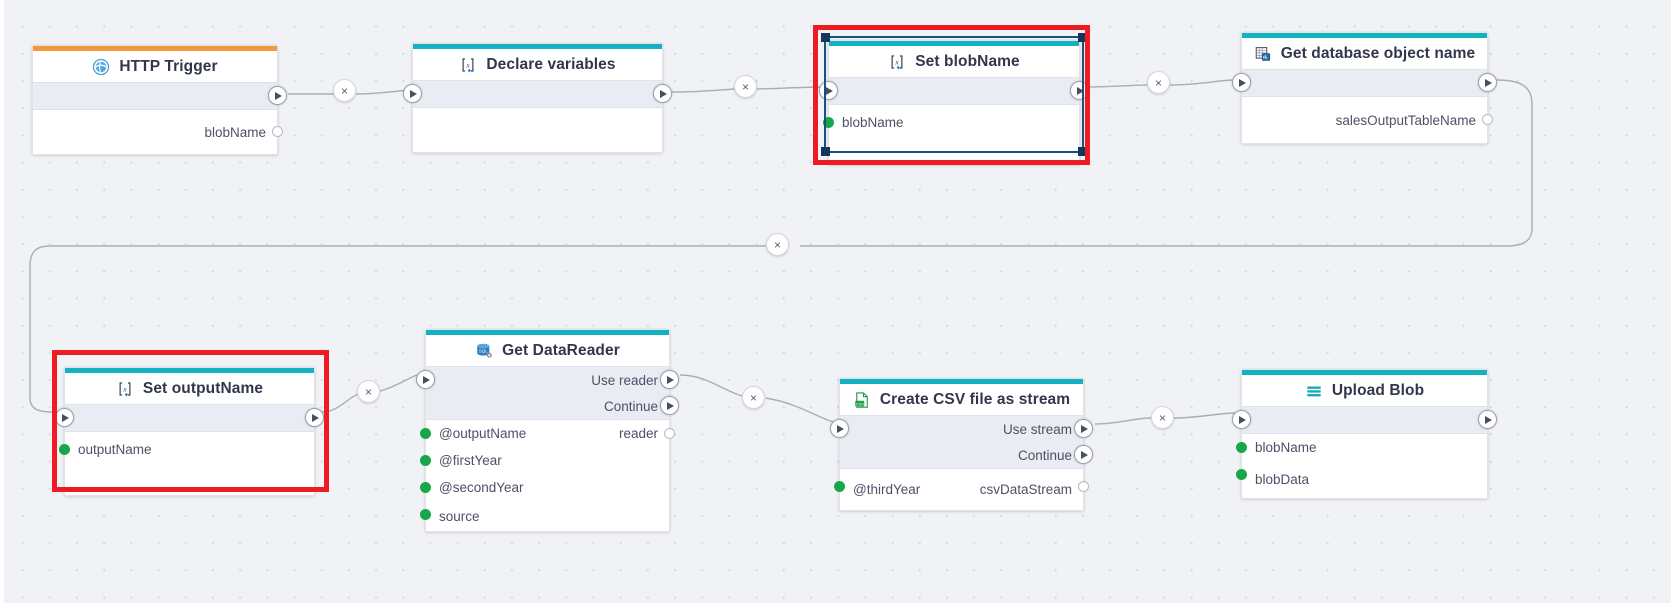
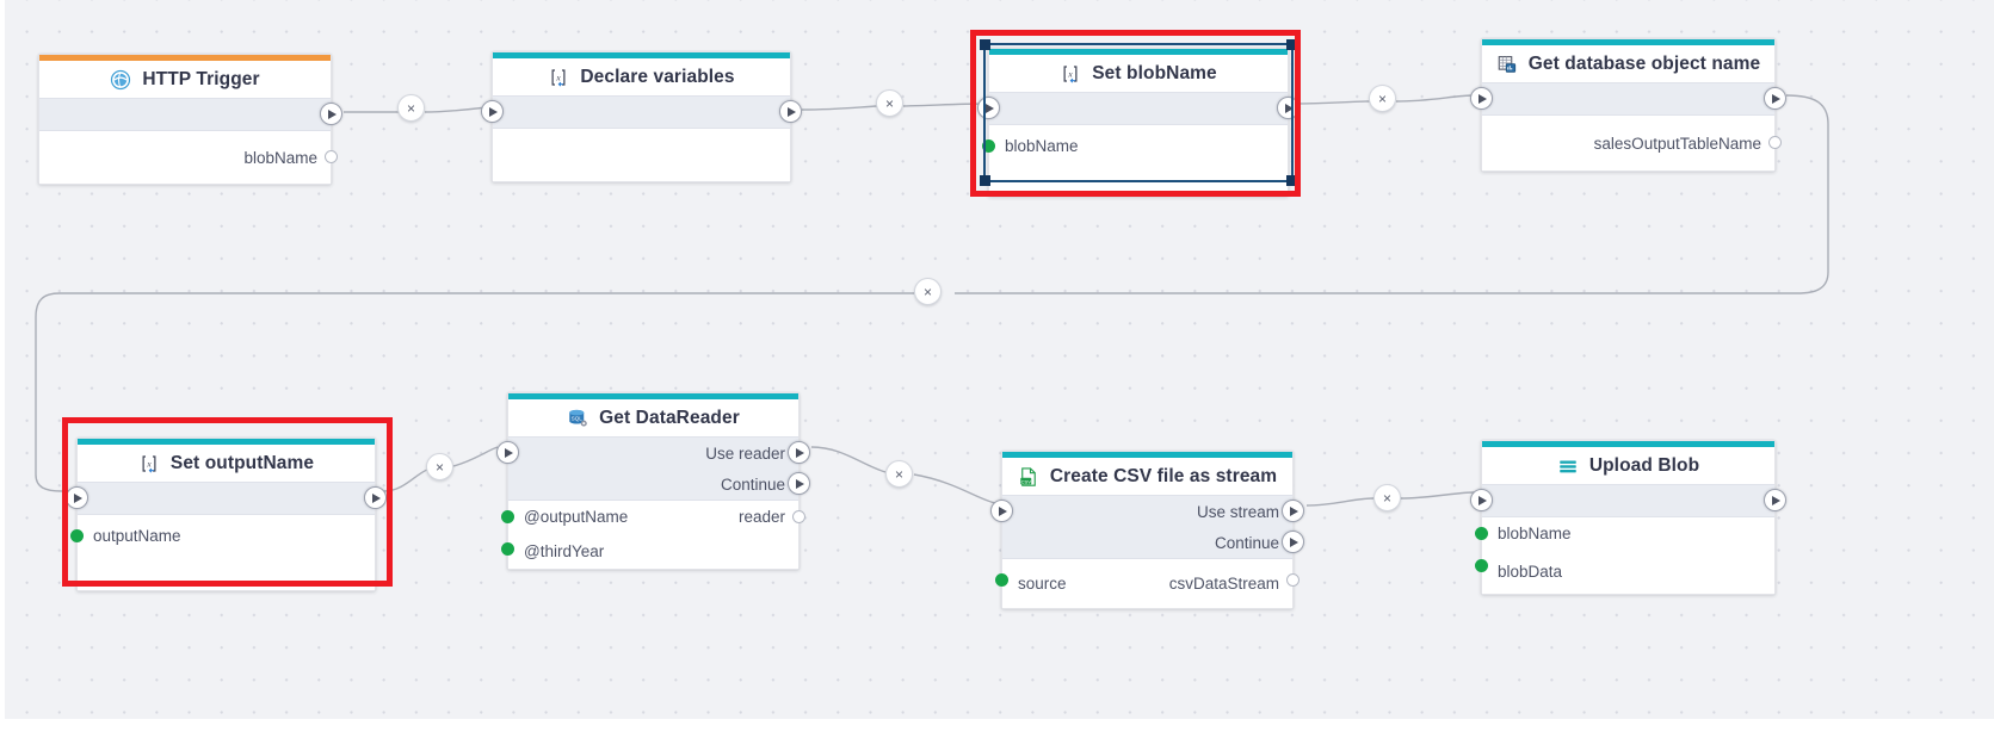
  HTTP Trigger
  blobName
  x
  Declare variables
  x
  Set blobName
  blobName
  Get database object name
  salesOutputTableName
  x
  Set outputName
  outputName
  Get DataReader
  Use reader
  Continue
  @outputName
  reader
- @firstYear
- @secondYear
- source
+ @thirdYear
  Create CSV file as stream
  Use stream
  Continue
- @thirdYear
+ source
  csvDataStream
  Upload Blob
  blobName
  blobData
  ×
  ×
  ×
  ×
  ×
  ×
  ×
